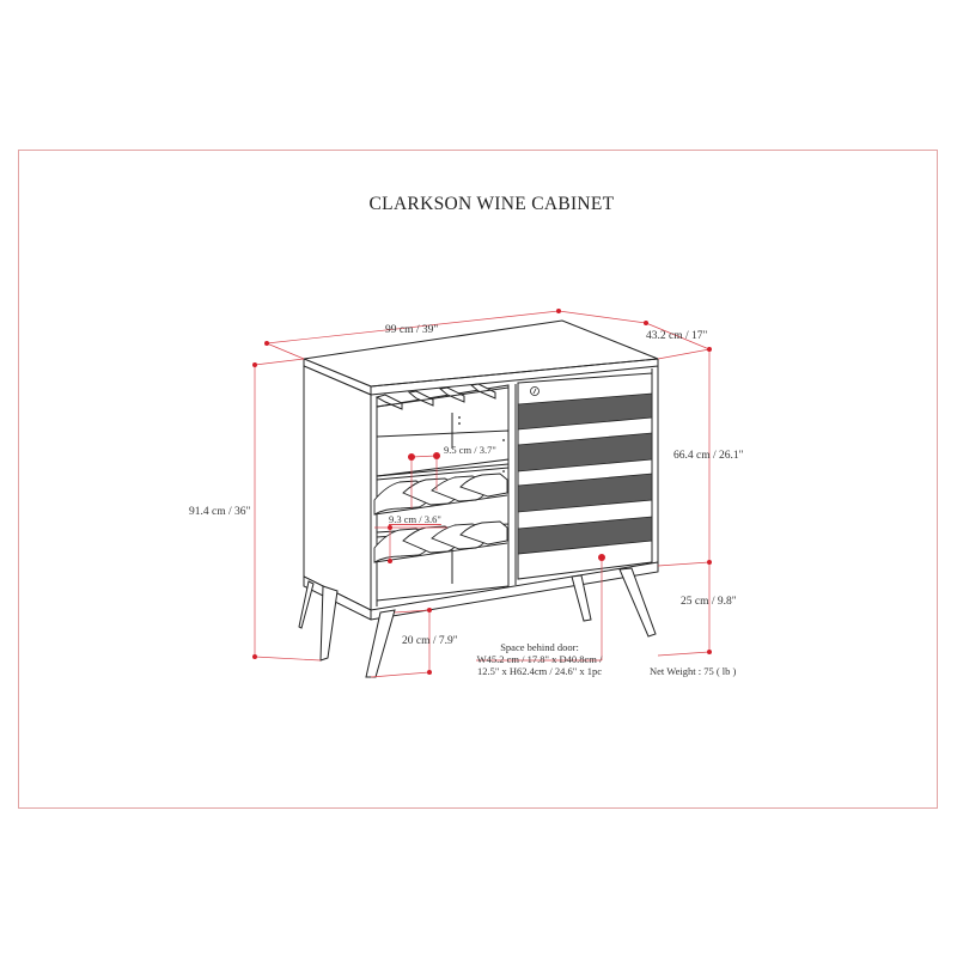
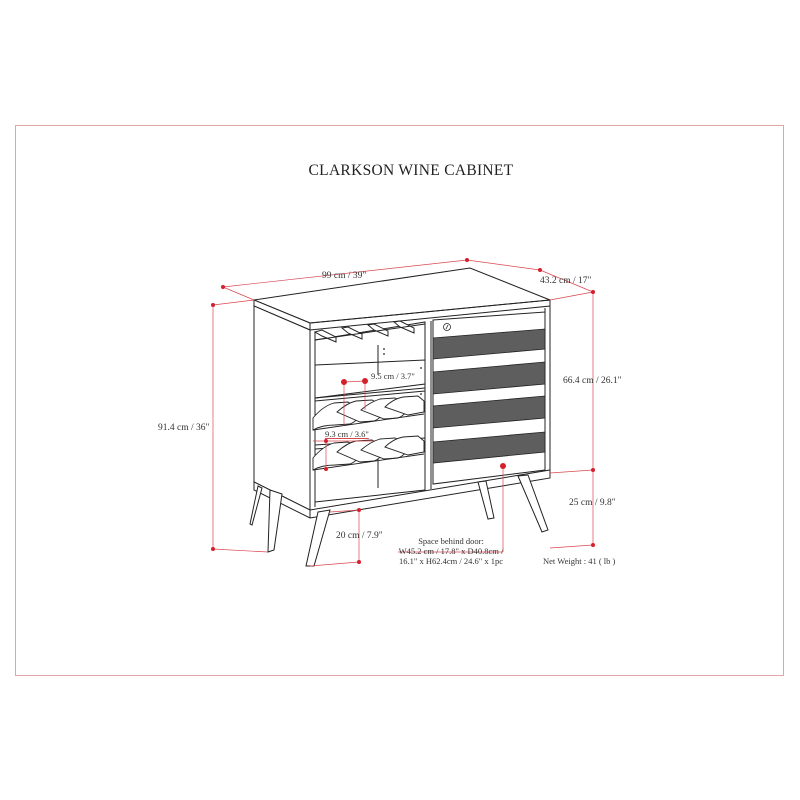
  CLARKSON WINE CABINET
  99 cm / 39"
  43.2 cm / 17"
  91.4 cm / 36"
  66.4 cm / 26.1"
  25 cm / 9.8"
  20 cm / 7.9"
  9.5 cm / 3.7"
  9.3 cm / 3.6"
  Space behind door:
  W45.2 cm / 17.8" x D40.8cm /
- 12.5" x H62.4cm / 24.6" x 1pc
+ 16.1" x H62.4cm / 24.6" x 1pc
- Net Weight : 75 ( lb )
+ Net Weight : 41 ( lb )
